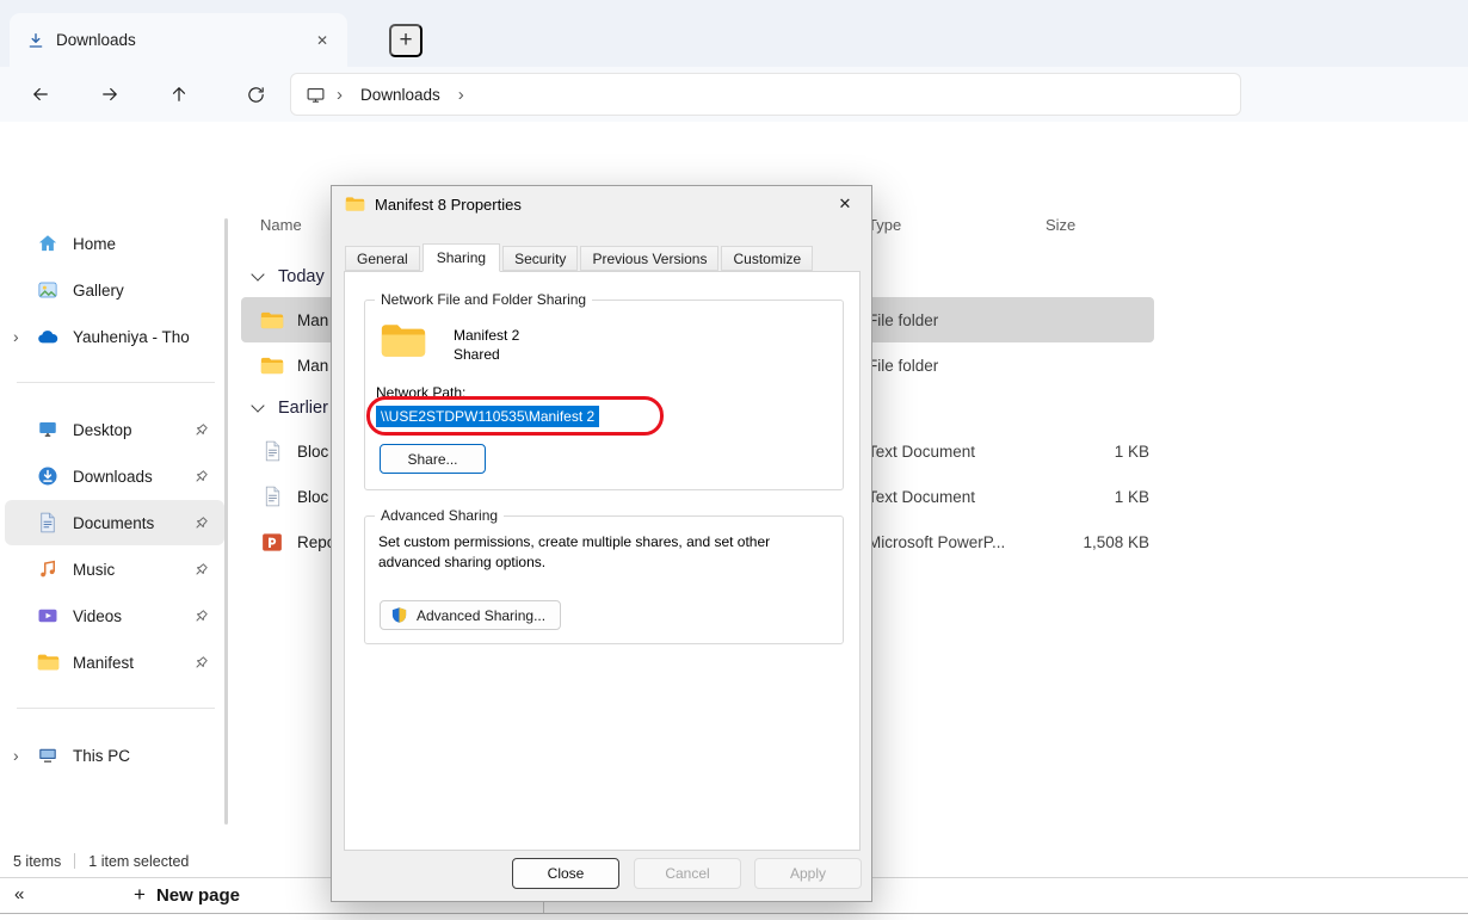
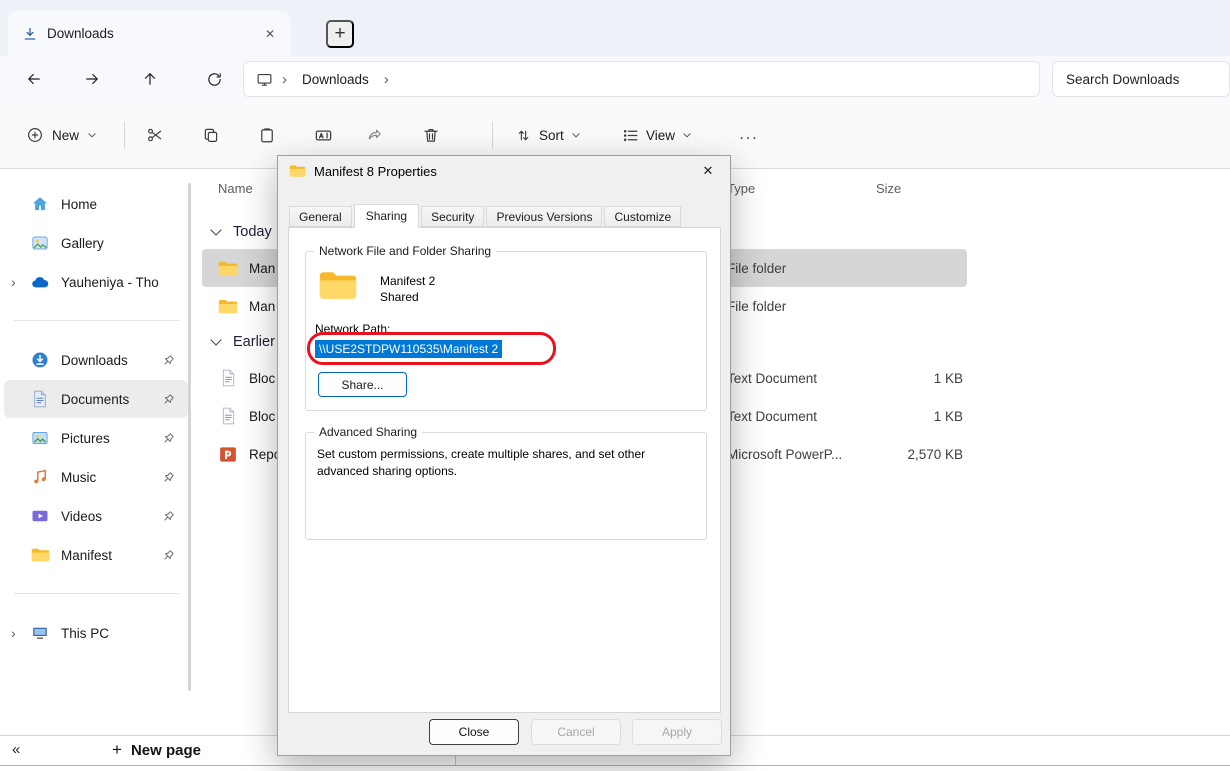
  Downloads
  ✕
  +
  ›
  Downloads
  ›
+ Search Downloads
+ New
+ Sort
+ View
+ ...
  Home
  Gallery
  ›
  Yauheniya - Tho
- Desktop
  Downloads
  Documents
+ Pictures
  Music
  Videos
  Manifest
  ›
  This PC
  Name
  ype
  Size
  Today
  Man
  File folder
  Man
  File folder
  Earlier
  Bloc
  ext Document
  1 KB
  Bloc
  ext Document
  1 KB
  Rep
  Microsoft PowerP...
- 1,508 KB
+ 2,570 KB
- 5 items
- 1 item selected
  «
  +
  New page
  Manifest 8 Properties
  ✕
  General
  Sharing
  Security
  Previous Versions
  Customize
  Network File and Folder Sharing
  Manifest 2
  Shared
  Network Path:
  \\USE2STDPW110535\Manifest 2
  Share...
  Advanced Sharing
  Set custom permissions, create multiple shares, and set other advanced sharing options.
- Advanced Sharing...
  Close
  Cancel
  Apply
